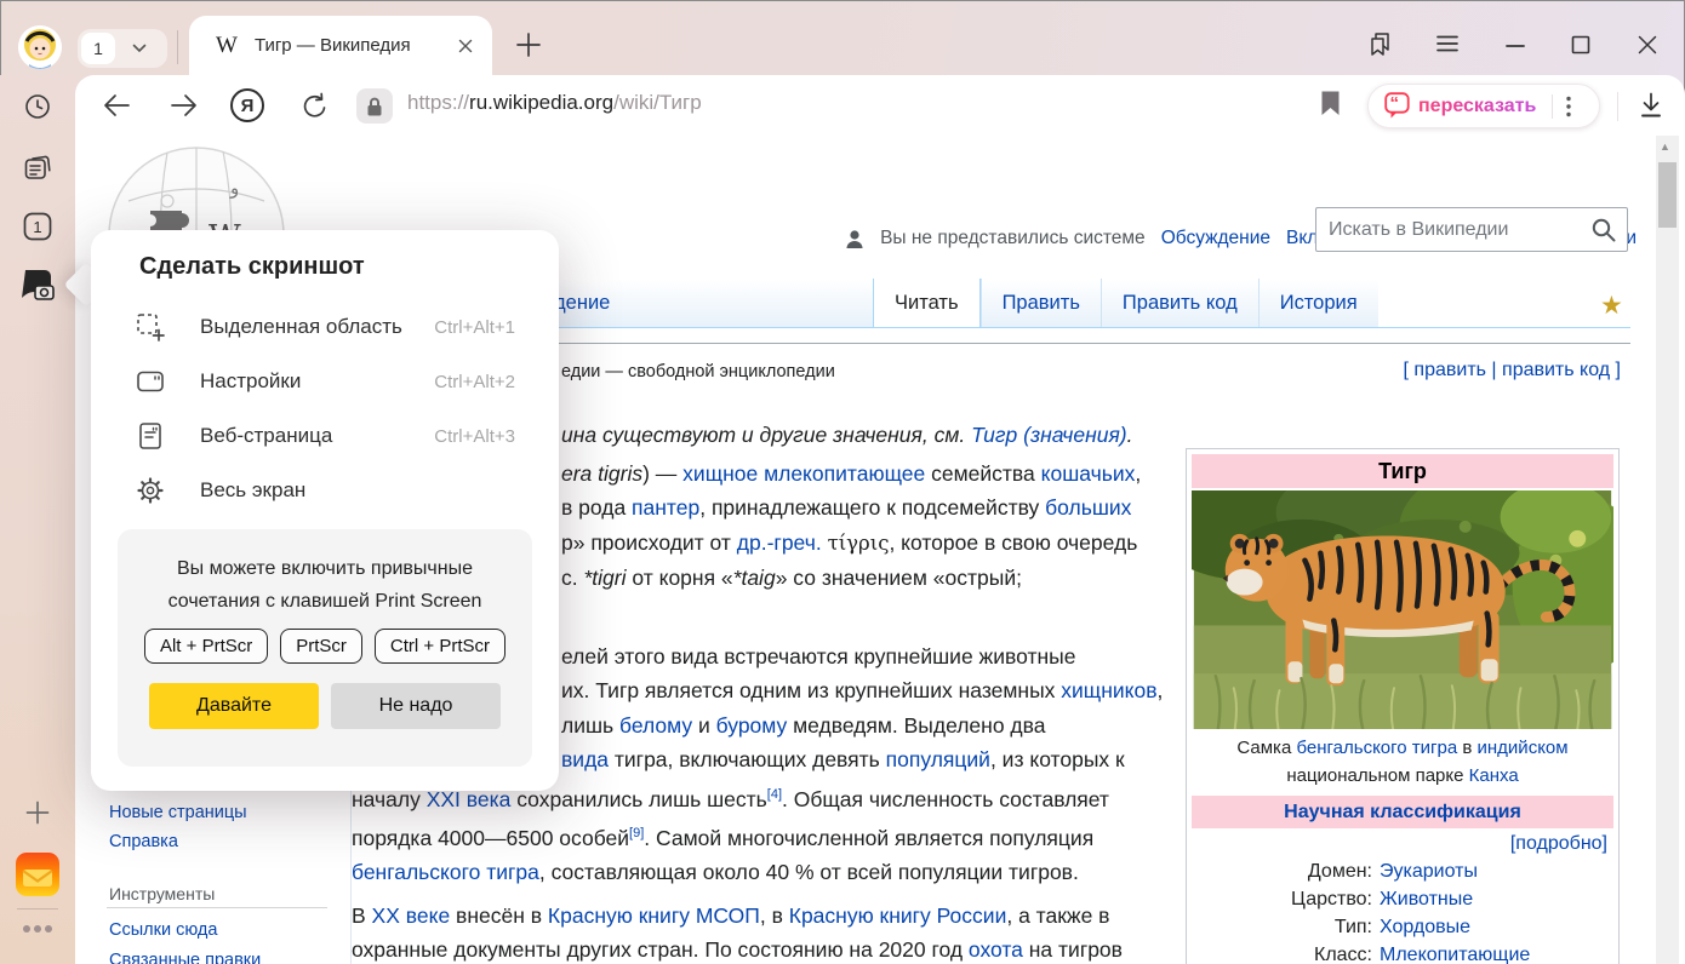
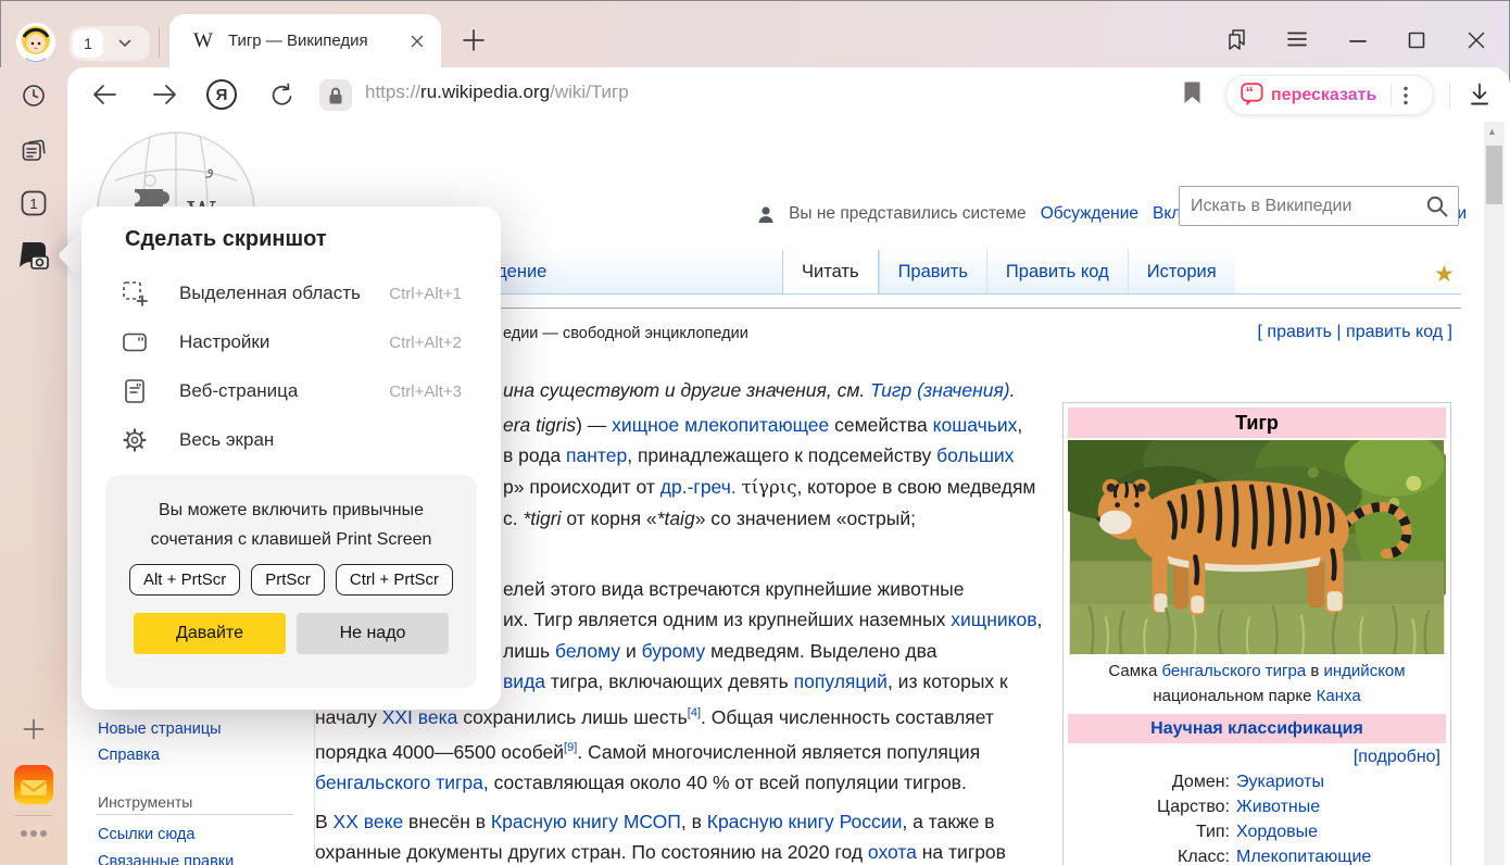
  1
  W
  Тигр — Википедия
  Я
  https://ru.wikipedia.org/wiki/Тигр
  “
  пересказать
  و
  Вы не представились системе
  Обсуждение
  Читать
  Править
  Править код
  История
  Искать в Википедии
  ★
  едии — свободной энциклопедии
  [ править | править код ]
  ина существуют и другие значения, см. Тигр (значения).
  era tigris) — хищное млекопитающее семейства кошачьих,
  в рода пантер, принадлежащего к подсемейству больших
- р» происходит от др.-греч. τίγρις, которое в свою очередь
+ р» происходит от др.-греч. τίγρις, которое в свою медведям
  с. *tigri от корня «*taig» со значением «острый;
  елей этого вида встречаются крупнейшие животные
  их. Тигр является одним из крупнейших наземных хищников,
  лишь белому и бурому медведям. Выделено два
  вида тигра, включающих девять популяций, из которых к
  началу XXI века сохранились лишь шесть[4]. Общая численность составляет
  порядка 4000—6500 особей[9]. Самой многочисленной является популяция
  бенгальского тигра, составляющая около 40 % от всей популяции тигров.
  В XX веке внесён в Красную книгу МСОП, в Красную книгу России, а также в
  охранные документы других стран. По состоянию на 2020 год охота на тигров
  Новые страницы
  Справка
  Инструменты
  Ссылки сюда
  Связанные правки
  Тигр
  Самка бенгальского тигра в индийском
  национальном парке Канха
  Научная классификация
  [подробно]
  Домен:
  Эукариоты
  Царство:
  Животные
  Тип:
  Хордовые
  Класс:
  Млекопитающие
  ▲
  1
  Сделать скриншот
  Выделенная область
  Ctrl+Alt+1
  Настройки
  Ctrl+Alt+2
  Веб-страница
  Ctrl+Alt+3
  Весь экран
  Вы можете включить привычные
  сочетания с клавишей Print Screen
  Alt + PrtScr
  PrtScr
  Ctrl + PrtScr
  Давайте
  Не надо
